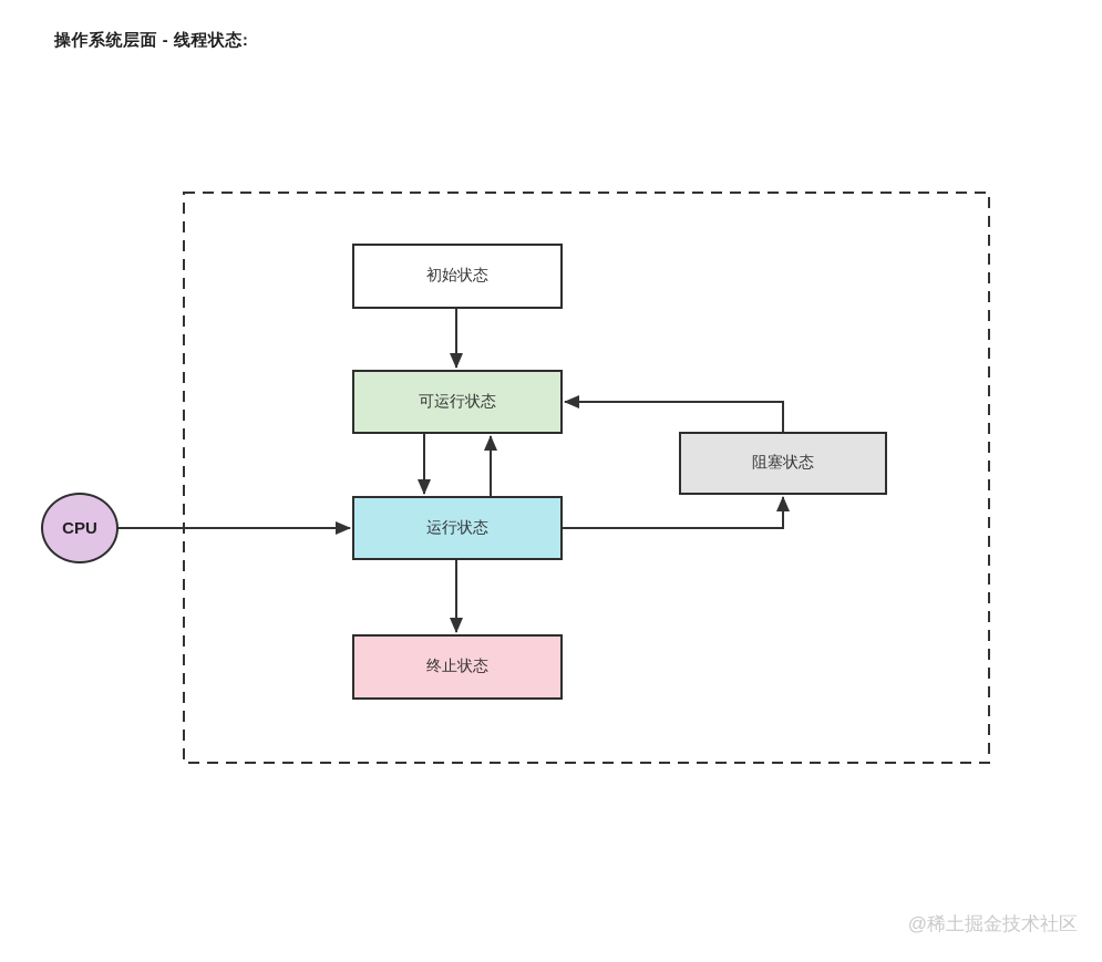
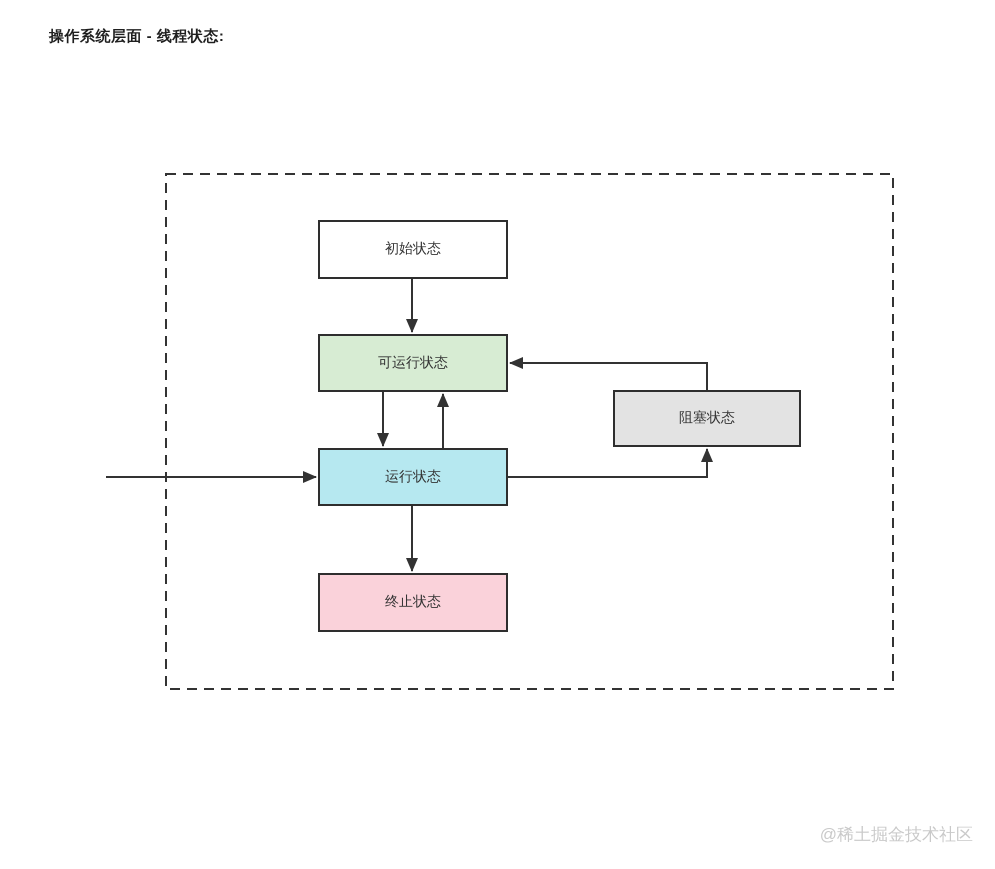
  操作系统层面 - 线程状态:
  初始状态
  可运行状态
  运行状态
  阻塞状态
  终止状态
- CPU
  @稀土掘金技术社区
